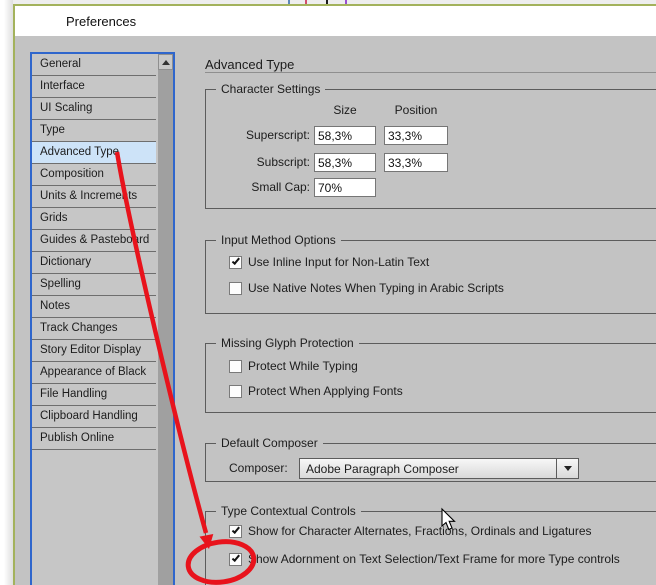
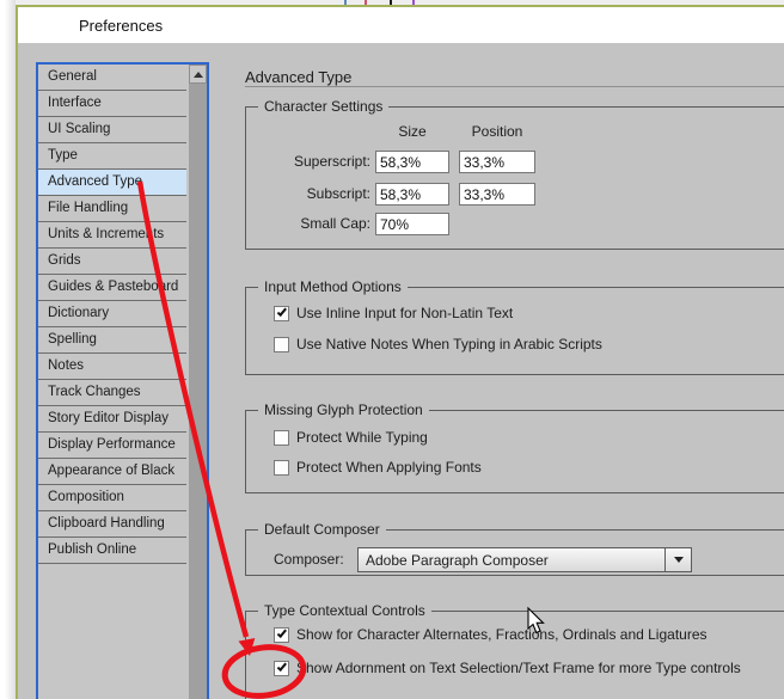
  Preferences
  General
  Interface
  UI Scaling
  Type
  Advanced Type
- Composition
+ File Handling
  Units & Incremets
  Grids
  Guides & Pastebord
  Dictionary
  Spelling
  Notes
  Track Changes
  Story Editor Display
+ Display Performance
  Appearance of Black
- File Handling
+ Composition
  Clipboard Handling
  Publish Online
  Advanced Type
  Character Settings
  Size
  Position
  Superscript:
  58,3%
  33,3%
  Subscript:
  58,3%
  33,3%
  Small Cap:
  70%
  Input Method Options
  Use Inline Input for Non-Latin Text
  Use Native Notes When Typing in Arabic Scripts
  Missing Glyph Protection
  Protect While Typing
  Protect When Applying Fonts
  Default Composer
  Composer:
  Adobe Paragraph Composer
  Type Contextual Controls
  Show for Character Alternates, Fractions, Ordinals and Ligatures
  how Adornment on Text Selection/Text Frame for more Type controls
